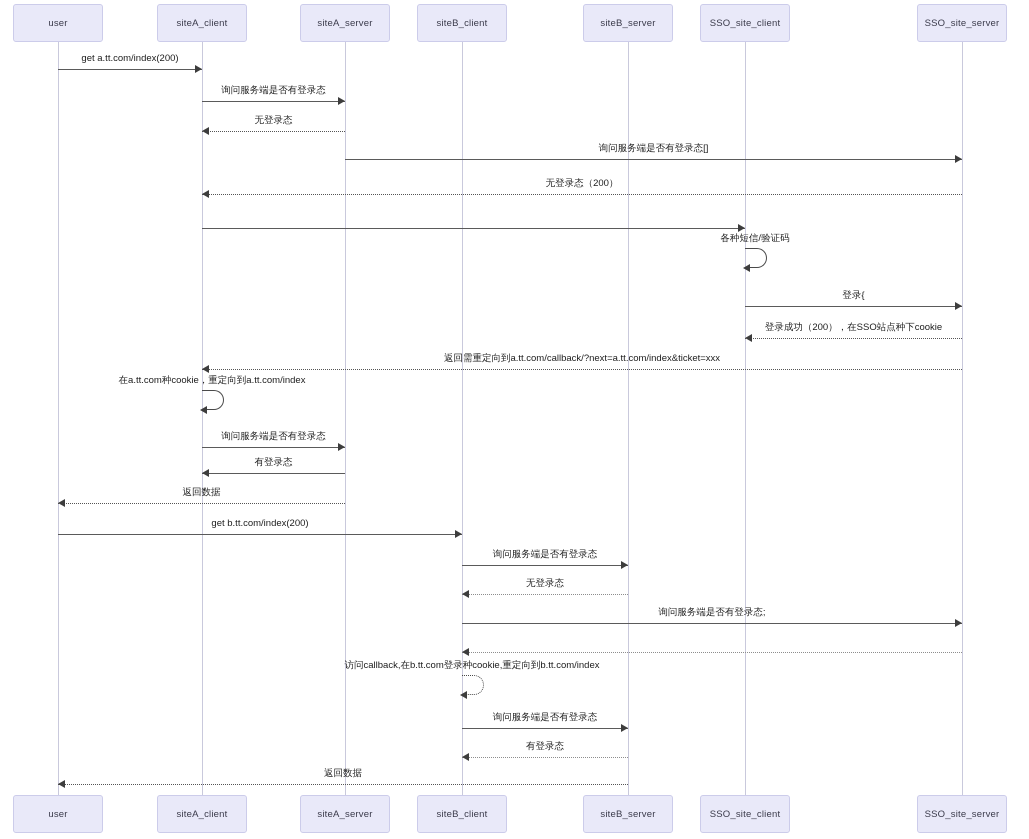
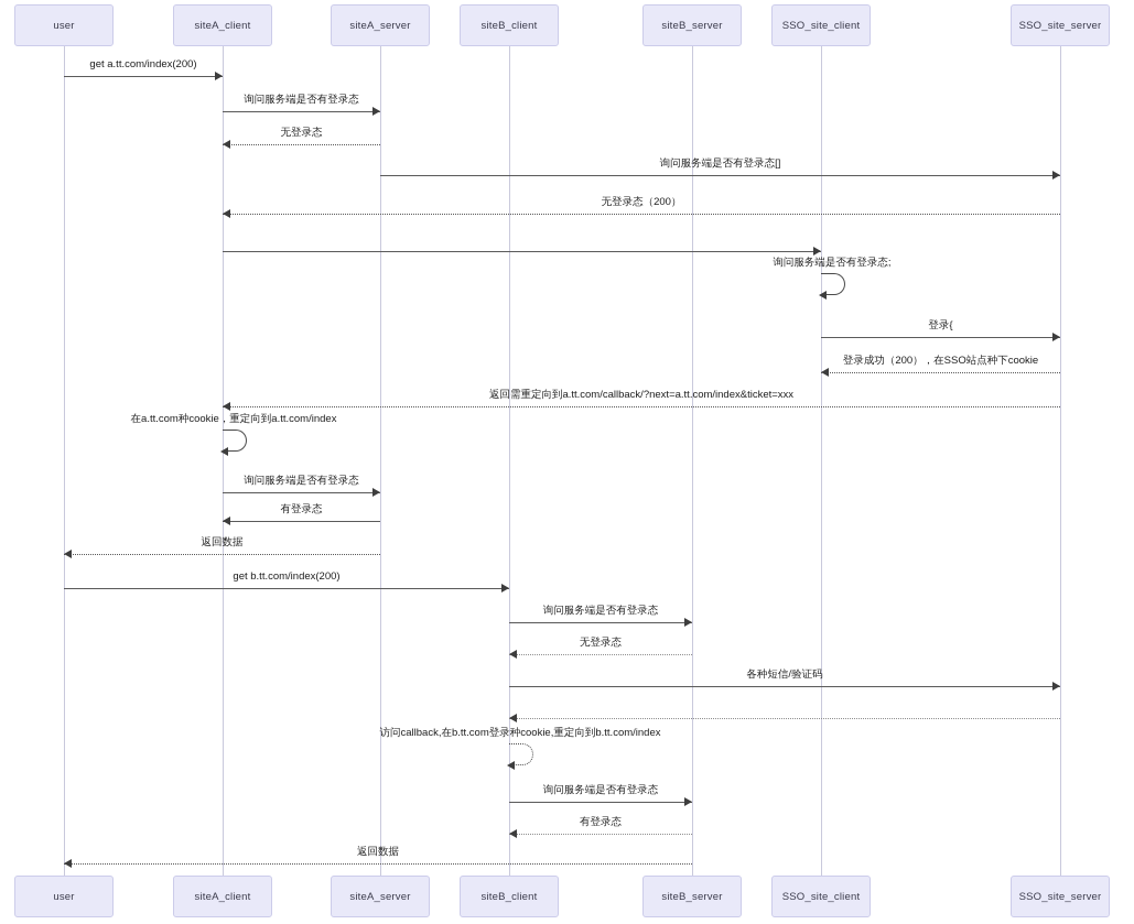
  user
  siteA_client
  siteA_server
  siteB_client
  siteB_server
  SSO_site_client
  SSO_site_server
  user
  siteA_client
  siteA_server
  siteB_client
  siteB_server
  SSO_site_client
  SSO_site_server
  get a.tt.com/index(200)
  询问服务端是否有登录态
  无登录态
  询问服务端是否有登录态[]
  无登录态（200）
- 各种短信/验证码
+ 询问服务端是否有登录态;
  登录{
  登录成功（200），在SSO站点种下cookie
  返回需重定向到a.tt.com/callback/?next=a.tt.com/index&ticket=xxx
  在a.tt.com种cookie，重定向到a.tt.com/index
  询问服务端是否有登录态
  有登录态
  返回数据
  get b.tt.com/index(200)
  询问服务端是否有登录态
  无登录态
- 询问服务端是否有登录态;
+ 各种短信/验证码
  访问callback,在b.tt.com登录种cookie,重定向到b.tt.com/index
  询问服务端是否有登录态
  有登录态
  返回数据
